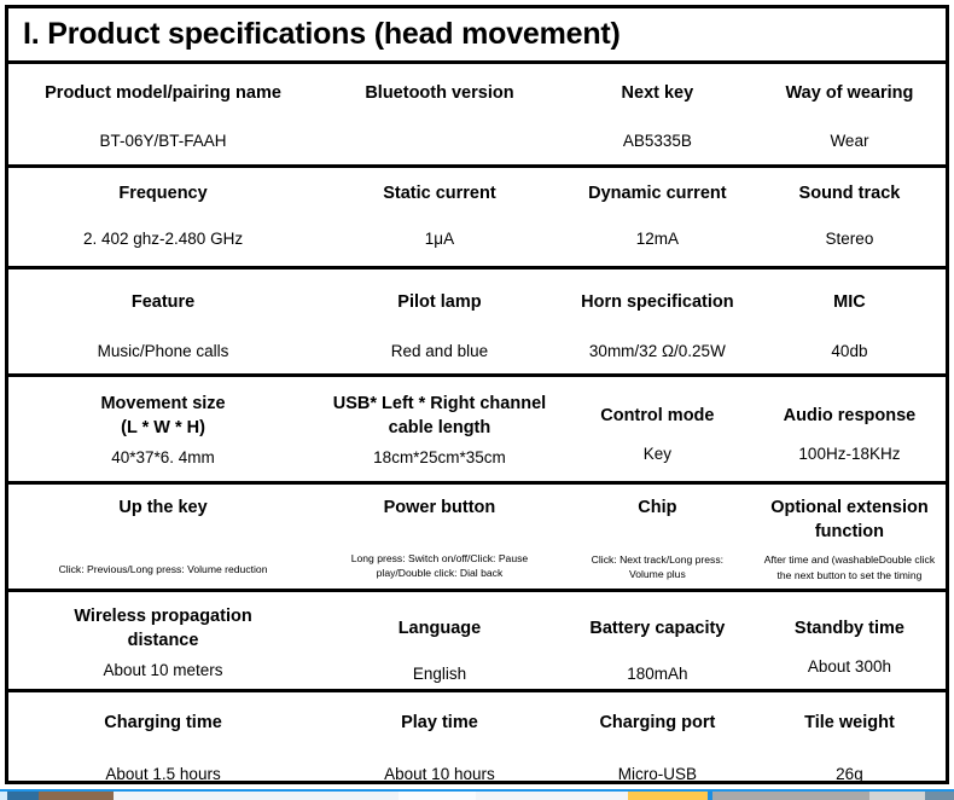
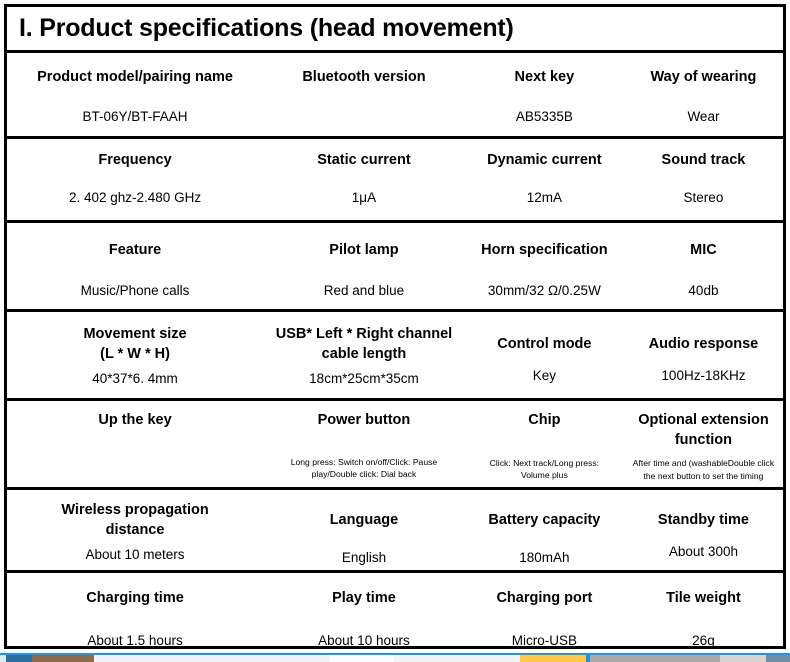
  I. Product specifications (head movement)
  Product model/pairing name
  BT-06Y/BT-FAAH
  Bluetooth version
  Next key
  AB5335B
  Way of wearing
  Wear
  Frequency
  2. 402 ghz-2.480 GHz
  Static current
  1μA
  Dynamic current
  12mA
  Sound track
  Stereo
  Feature
  Music/Phone calls
  Pilot lamp
  Red and blue
  Horn specification
  30mm/32 Ω/0.25W
  MIC
  40db
  Movement size
  (L * W * H)
  40*37*6. 4mm
  USB* Left * Right channel
  cable length
  18cm*25cm*35cm
  Control mode
  Key
  Audio response
  100Hz-18KHz
  Up the key
- Click: Previous/Long press: Volume reduction
  Power button
  Long press: Switch on/off/Click: Pause
  play/Double click: Dial back
  Chip
  Click: Next track/Long press:
  Volume plus
  Optional extension
  function
  After time and (washableDouble click
  the next button to set the timing
  Wireless propagation
  distance
  About 10 meters
  Language
  English
  Battery capacity
  180mAh
  Standby time
  About 300h
  Charging time
  About 1.5 hours
  Play time
  About 10 hours
  Charging port
  Micro-USB
  Tile weight
  26g
